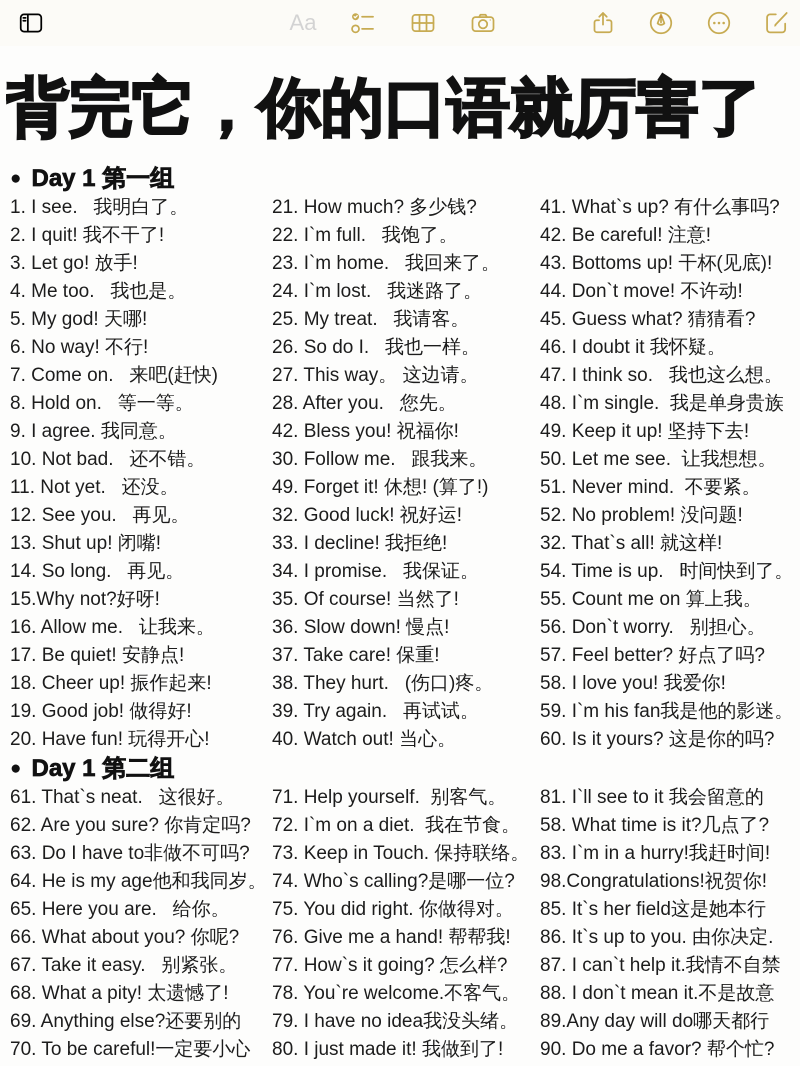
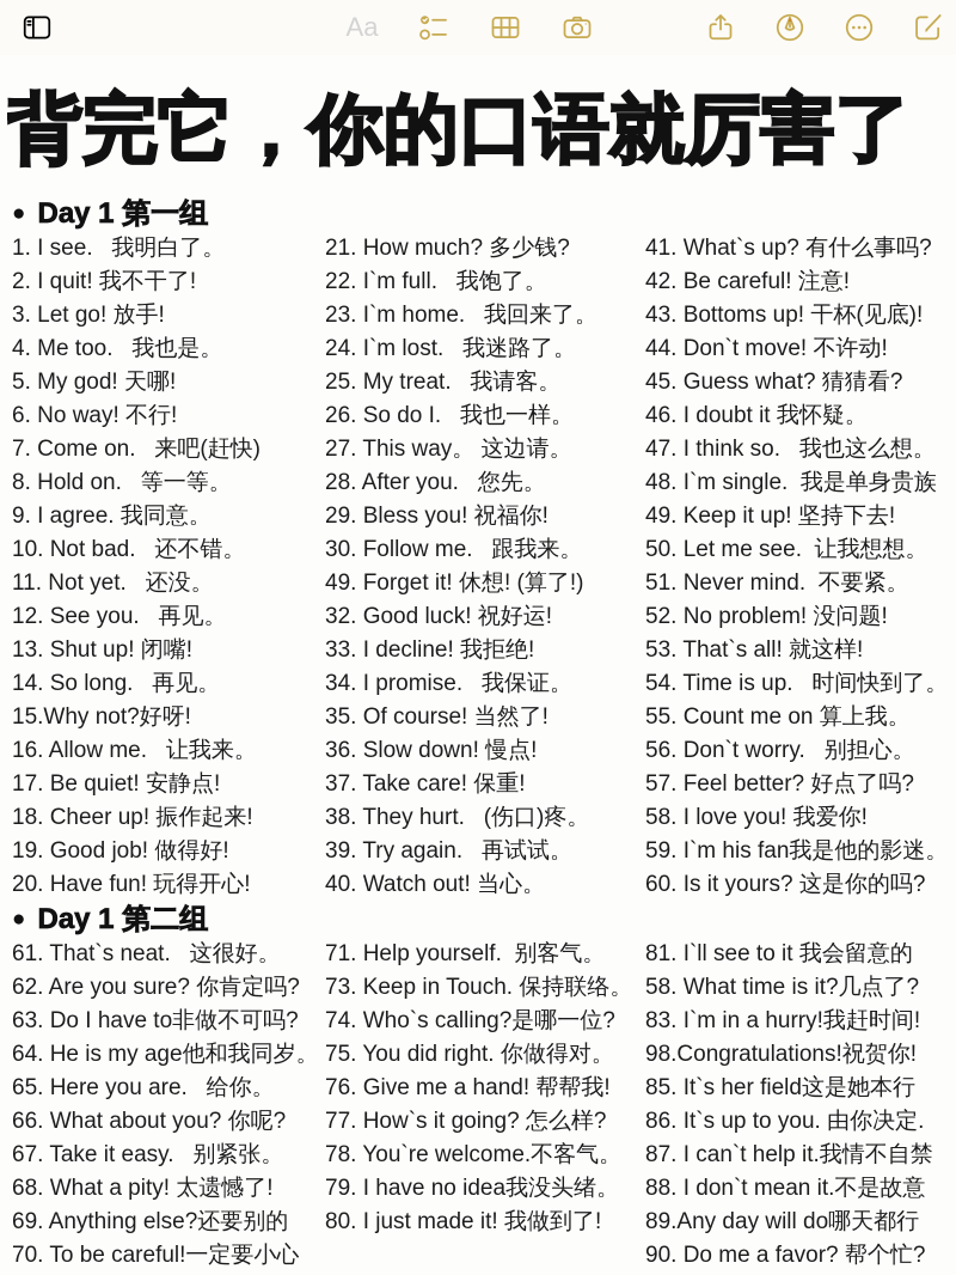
  Aa
  背完它，你的口语就厉害了
  ●
  Day 1 第一组
  1. I see. 我明白了。
  2. I quit! 我不干了!
  3. Let go! 放手!
  4. Me too. 我也是。
  5. My god! 天哪!
  6. No way! 不行!
  7. Come on. 来吧(赶快)
  8. Hold on. 等一等。
  9. I agree. 我同意。
  10. Not bad. 还不错。
  11. Not yet. 还没。
  12. See you. 再见。
  13. Shut up! 闭嘴!
  14. So long. 再见。
  15.Why not?好呀!
  16. Allow me. 让我来。
  17. Be quiet! 安静点!
  18. Cheer up! 振作起来!
  19. Good job! 做得好!
  20. Have fun! 玩得开心!
  21. How much? 多少钱?
  22. I`m full. 我饱了。
  23. I`m home. 我回来了。
  24. I`m lost. 我迷路了。
  25. My treat. 我请客。
  26. So do I. 我也一样。
  27. This way。 这边请。
  28. After you. 您先。
- 42. Bless you! 祝福你!
+ 29. Bless you! 祝福你!
  30. Follow me. 跟我来。
  49. Forget it! 休想! (算了!)
  32. Good luck! 祝好运!
  33. I decline! 我拒绝!
  34. I promise. 我保证。
  35. Of course! 当然了!
  36. Slow down! 慢点!
  37. Take care! 保重!
  38. They hurt. (伤口)疼。
  39. Try again. 再试试。
  40. Watch out! 当心。
  41. What`s up? 有什么事吗?
  42. Be careful! 注意!
  43. Bottoms up! 干杯(见底)!
  44. Don`t move! 不许动!
  45. Guess what? 猜猜看?
  46. I doubt it 我怀疑。
  47. I think so. 我也这么想。
  48. I`m single. 我是单身贵族
  49. Keep it up! 坚持下去!
  50. Let me see. 让我想想。
  51. Never mind. 不要紧。
  52. No problem! 没问题!
- 32. That`s all! 就这样!
+ 53. That`s all! 就这样!
  54. Time is up. 时间快到了。
  55. Count me on 算上我。
  56. Don`t worry. 别担心。
  57. Feel better? 好点了吗?
  58. I love you! 我爱你!
  59. I`m his fan我是他的影迷。
  60. Is it yours? 这是你的吗?
  ●
  Day 1 第二组
  61. That`s neat. 这很好。
  62. Are you sure? 你肯定吗?
  63. Do I have to非做不可吗?
  64. He is my age他和我同岁。
  65. Here you are. 给你。
  66. What about you? 你呢?
  67. Take it easy. 别紧张。
  68. What a pity! 太遗憾了!
  69. Anything else?还要别的
  70. To be careful!一定要小心
  71. Help yourself. 别客气。
- 72. I`m on a diet. 我在节食。
  73. Keep in Touch. 保持联络。
  74. Who`s calling?是哪一位?
  75. You did right. 你做得对。
  76. Give me a hand! 帮帮我!
  77. How`s it going? 怎么样?
  78. You`re welcome.不客气。
  79. I have no idea我没头绪。
  80. I just made it! 我做到了!
  81. I`ll see to it 我会留意的
  58. What time is it?几点了?
  83. I`m in a hurry!我赶时间!
  98.Congratulations!祝贺你!
  85. It`s her field这是她本行
  86. It`s up to you. 由你决定.
  87. I can`t help it.我情不自禁
  88. I don`t mean it.不是故意
  89.Any day will do哪天都行
  90. Do me a favor? 帮个忙?
